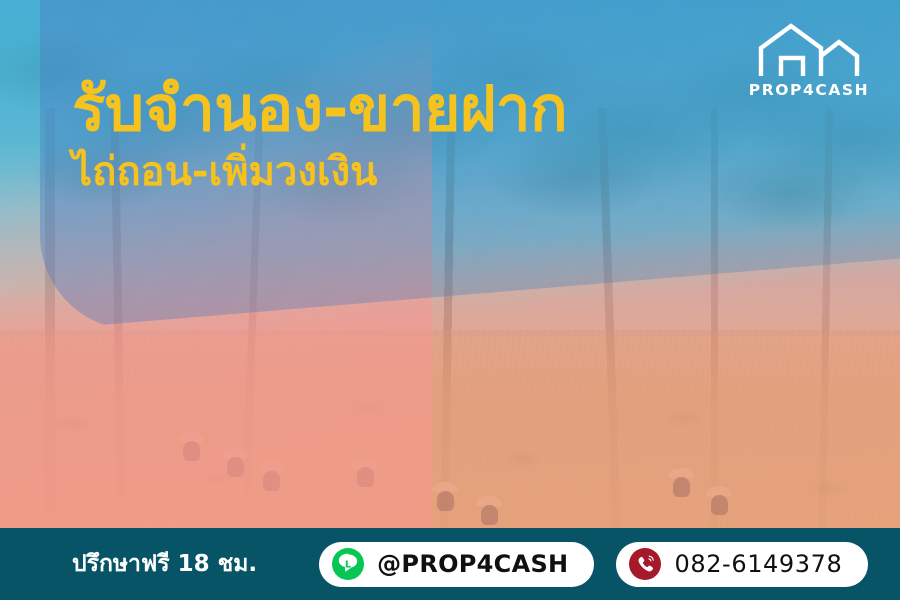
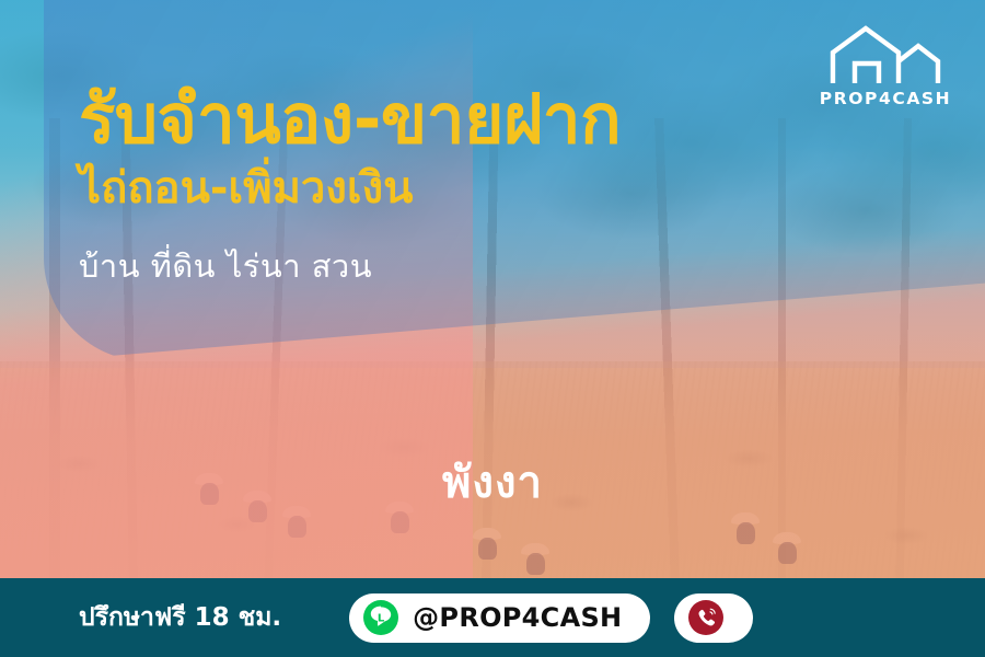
  PROP4CASH
  รับจำนอง-ขายฝาก
  ไถ่ถอน-เพิ่มวงเงิน
+ บ้าน ที่ดิน ไร่นา สวน
+ พังงา
  ปรึกษาฟรี 18 ชม.
  L
  @PROP4CASH
- 082-6149378
